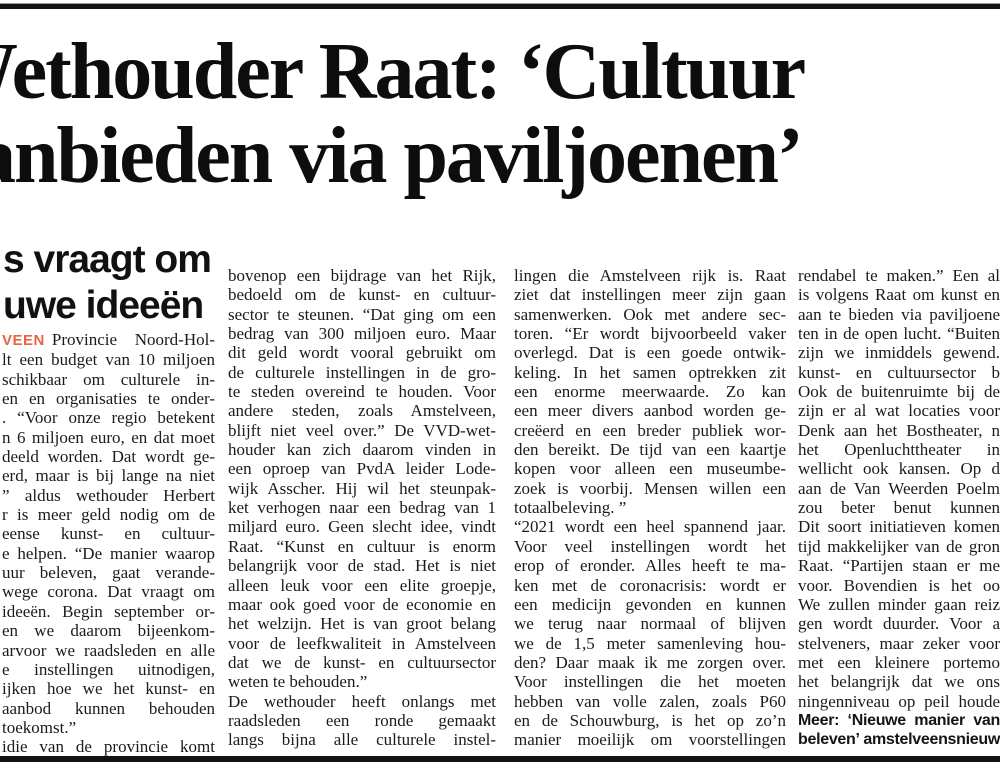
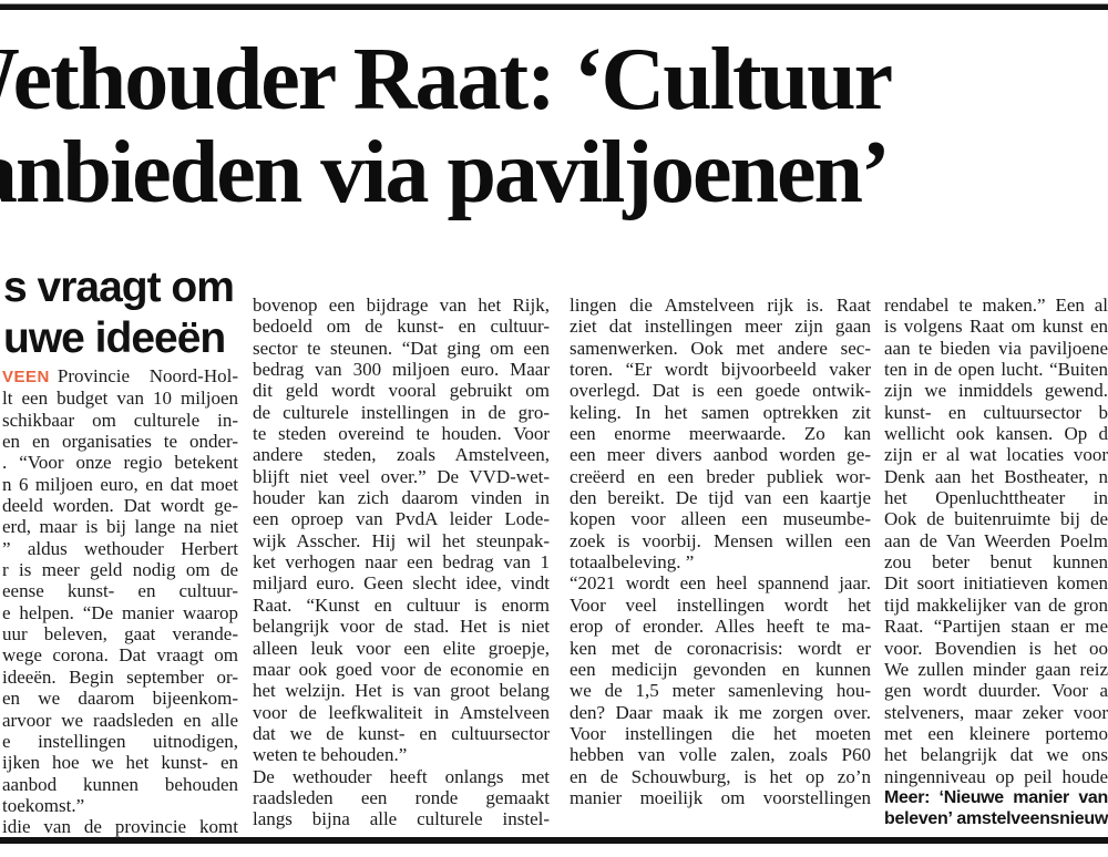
  ethouder Raat: ‘Cultuur
  nbieden via paviljoenen’
  s vraagt om
  uwe ideeën
  VEEN
  Provincie Noord-Hol-
  lt een budget van 10 miljoen
  schikbaar om culturele in-
  en en organisaties te onder-
  . “Voor onze regio betekent
  n 6 miljoen euro, en dat moet
  deeld worden. Dat wordt ge-
  erd, maar is bij lange na niet
  ” aldus wethouder Herbert
  r is meer geld nodig om de
  eense kunst- en cultuur-
  e helpen. “De manier waarop
  uur beleven, gaat verande-
  wege corona. Dat vraagt om
  ideeën. Begin september or-
  en we daarom bijeenkom-
  arvoor we raadsleden en alle
  e instellingen uitnodigen,
  ijken hoe we het kunst- en
  aanbod kunnen behouden
  toekomst.”
  idie van de provincie komt
  bovenop een bijdrage van het Rijk,
  bedoeld om de kunst- en cultuur-
  sector te steunen. “Dat ging om een
  bedrag van 300 miljoen euro. Maar
  dit geld wordt vooral gebruikt om
  de culturele instellingen in de gro-
  te steden overeind te houden. Voor
  andere steden, zoals Amstelveen,
  blijft niet veel over.” De VVD-wet-
  houder kan zich daarom vinden in
  een oproep van PvdA leider Lode-
  wijk Asscher. Hij wil het steunpak-
  ket verhogen naar een bedrag van 1
  miljard euro. Geen slecht idee, vindt
  Raat. “Kunst en cultuur is enorm
  belangrijk voor de stad. Het is niet
  alleen leuk voor een elite groepje,
  maar ook goed voor de economie en
  het welzijn. Het is van groot belang
  voor de leefkwaliteit in Amstelveen
  dat we de kunst- en cultuursector
  weten te behouden.”
  De wethouder heeft onlangs met
  raadsleden een ronde gemaakt
  langs bijna alle culturele instel-
  lingen die Amstelveen rijk is. Raat
  ziet dat instellingen meer zijn gaan
  samenwerken. Ook met andere sec-
  toren. “Er wordt bijvoorbeeld vaker
  overlegd. Dat is een goede ontwik-
  keling. In het samen optrekken zit
  een enorme meerwaarde. Zo kan
  een meer divers aanbod worden ge-
  creëerd en een breder publiek wor-
  den bereikt. De tijd van een kaartje
  kopen voor alleen een museumbe-
  zoek is voorbij. Mensen willen een
  totaalbeleving. ”
  “2021 wordt een heel spannend jaar.
  Voor veel instellingen wordt het
  erop of eronder. Alles heeft te ma-
  ken met de coronacrisis: wordt er
  een medicijn gevonden en kunnen
- we terug naar normaal of blijven
  we de 1,5 meter samenleving hou-
  den? Daar maak ik me zorgen over.
  Voor instellingen die het moeten
  hebben van volle zalen, zoals P60
  en de Schouwburg, is het op zo’n
  manier moeilijk om voorstellingen
  rendabel te maken.” Een al
  is volgens Raat om kunst en
  aan te bieden via paviljoene
  ten in de open lucht. “Buiten
  zijn we inmiddels gewend.
  kunst- en cultuursector b
- Ook de buitenruimte bij de
+ wellicht ook kansen. Op d
  zijn er al wat locaties voor
  Denk aan het Bostheater, n
  het Openluchttheater in
- wellicht ook kansen. Op d
+ Ook de buitenruimte bij de
  aan de Van Weerden Poelm
  zou beter benut kunnen
  Dit soort initiatieven komen
  tijd makkelijker van de gron
  Raat. “Partijen staan er me
  voor. Bovendien is het oo
  We zullen minder gaan reiz
  gen wordt duurder. Voor a
  stelveners, maar zeker voor
  met een kleinere portemo
  het belangrijk dat we ons
  ningenniveau op peil houde
  Meer: ‘Nieuwe manier van
  beleven’ amstelveensnieuw
